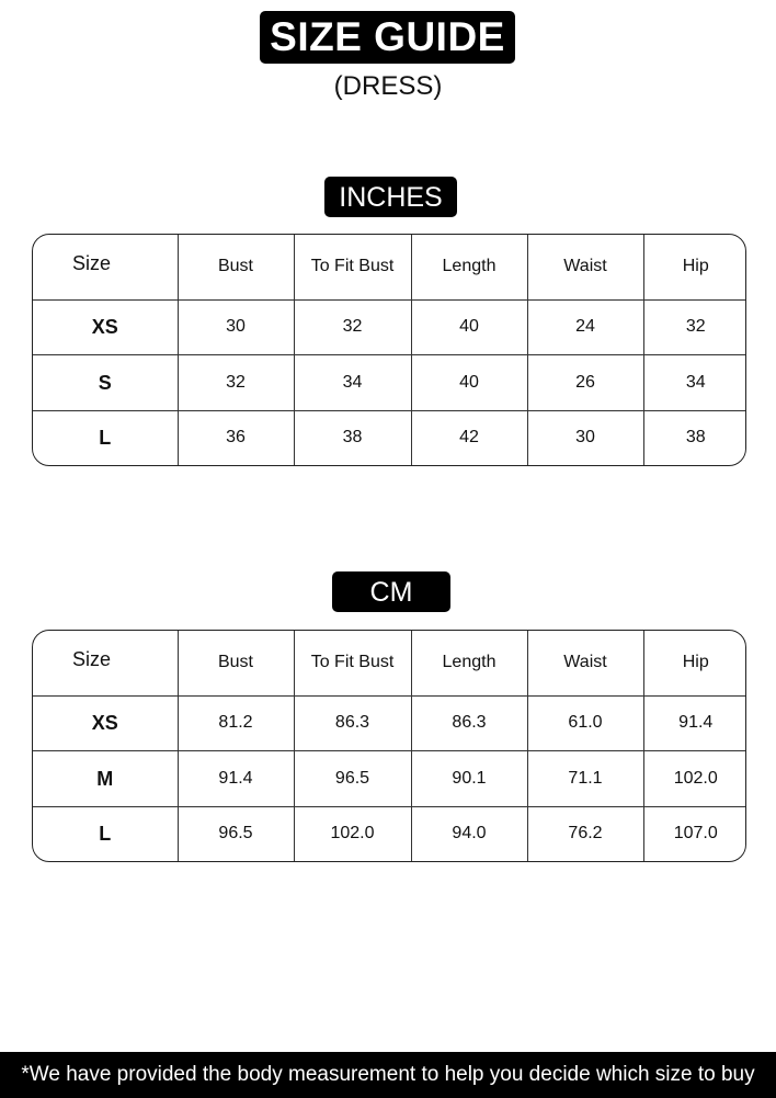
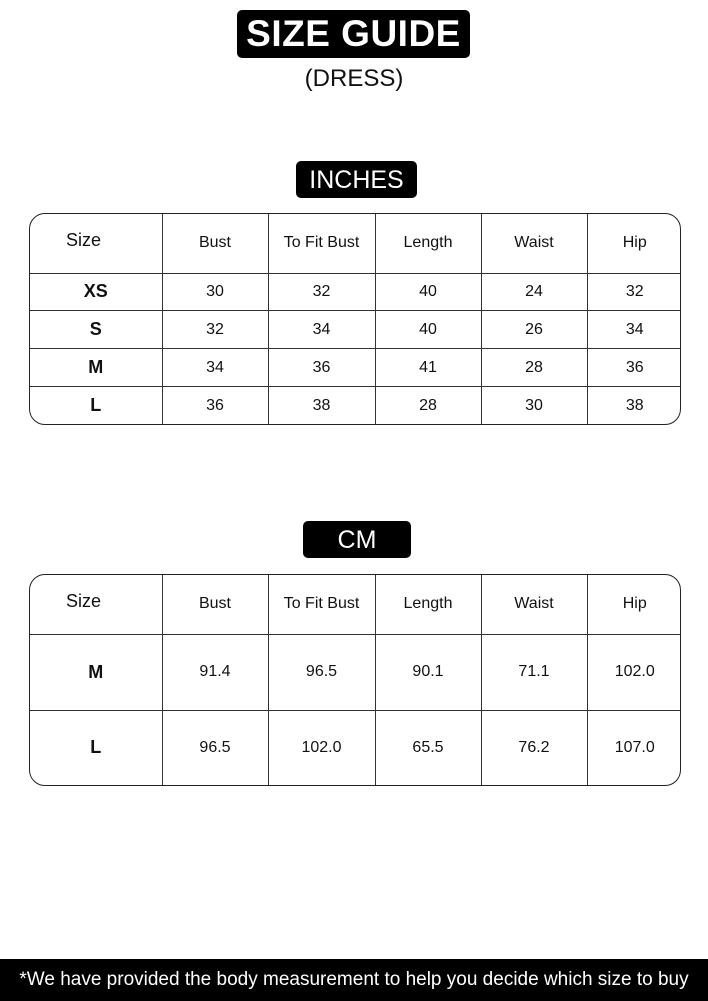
  SIZE GUIDE
  (DRESS)
  INCHES
  Size	Bust	To Fit Bust	Length	Waist	Hip
  XS	30	32	40	24	32
  S	32	34	40	26	34
+ M	34	36	41	28	36
- L	36	38	42	30	38
+ L	36	38	28	30	38
  CM
  Size	Bust	To Fit Bust	Length	Waist	Hip
- XS	81.2	86.3	86.3	61.0	91.4
  M	91.4	96.5	90.1	71.1	102.0
- L	96.5	102.0	94.0	76.2	107.0
+ L	96.5	102.0	65.5	76.2	107.0
  *We have provided the body measurement to help you decide which size to buy
